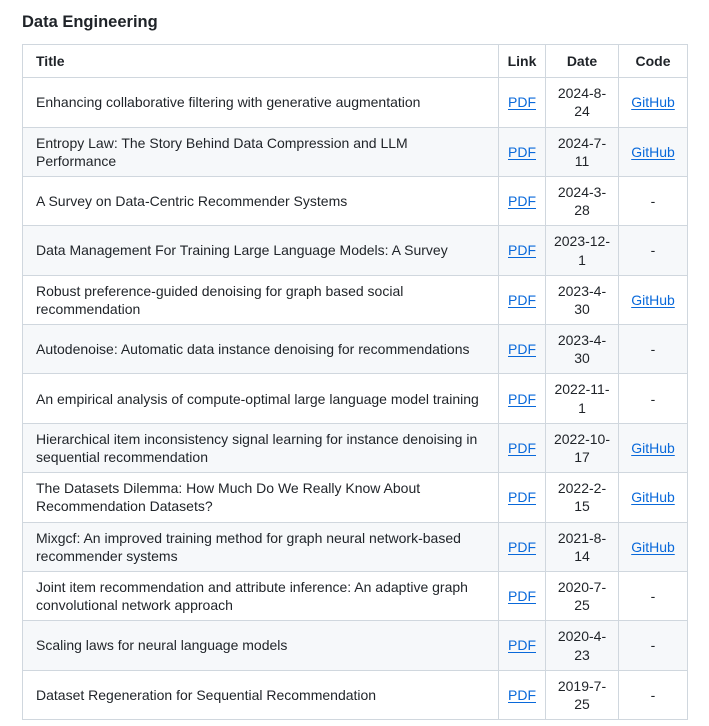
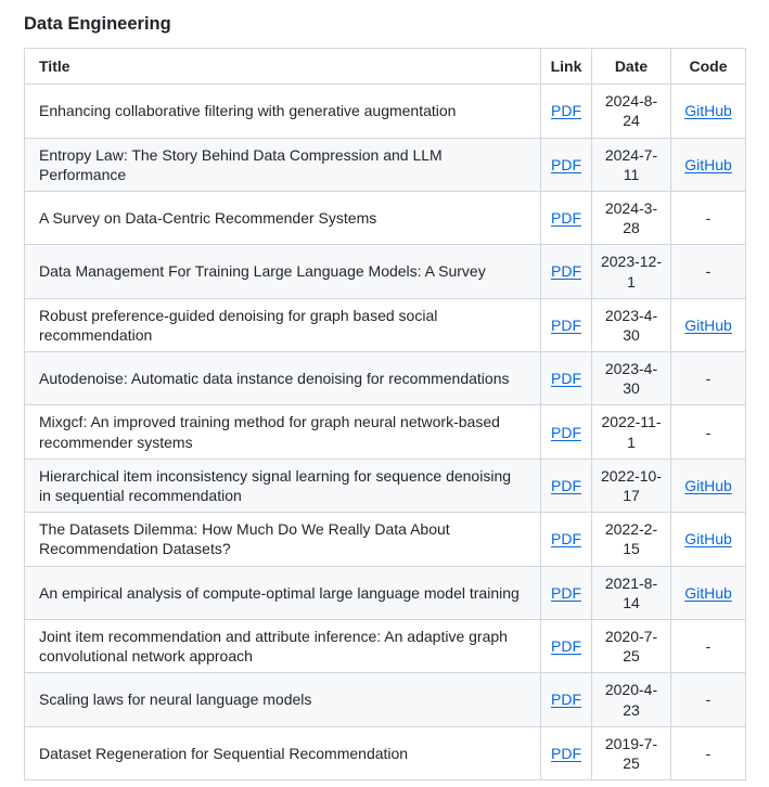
  Data Engineering
  Title	Link	Date	Code
  Enhancing collaborative filtering with generative augmentation	PDF	2024-8-24	GitHub
  Entropy Law: The Story Behind Data Compression and LLM Performance	PDF	2024-7-11	GitHub
  A Survey on Data-Centric Recommender Systems	PDF	2024-3-28	-
  Data Management For Training Large Language Models: A Survey	PDF	2023-12-1	-
  Robust preference-guided denoising for graph based social recommendation	PDF	2023-4-30	GitHub
  Autodenoise: Automatic data instance denoising for recommendations	PDF	2023-4-30	-
- An empirical analysis of compute-optimal large language model training	PDF	2022-11-1	-
+ Mixgcf: An improved training method for graph neural network-based recommender systems	PDF	2022-11-1	-
- Hierarchical item inconsistency signal learning for instance denoising in sequential recommendation	PDF	2022-10-17	GitHub
+ Hierarchical item inconsistency signal learning for sequence denoising in sequential recommendation	PDF	2022-10-17	GitHub
- The Datasets Dilemma: How Much Do We Really Know About Recommendation Datasets?	PDF	2022-2-15	GitHub
+ The Datasets Dilemma: How Much Do We Really Data About Recommendation Datasets?	PDF	2022-2-15	GitHub
- Mixgcf: An improved training method for graph neural network-based recommender systems	PDF	2021-8-14	GitHub
+ An empirical analysis of compute-optimal large language model training	PDF	2021-8-14	GitHub
  Joint item recommendation and attribute inference: An adaptive graph convolutional network approach	PDF	2020-7-25	-
  Scaling laws for neural language models	PDF	2020-4-23	-
  Dataset Regeneration for Sequential Recommendation	PDF	2019-7-25	-
